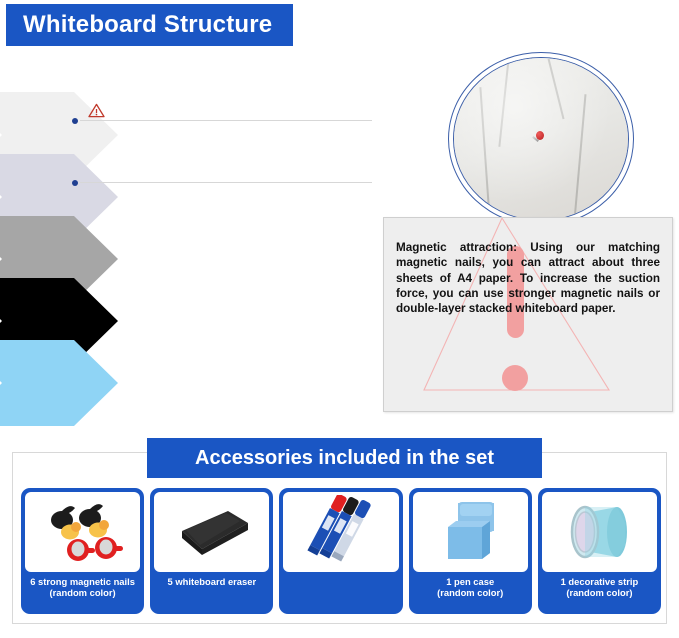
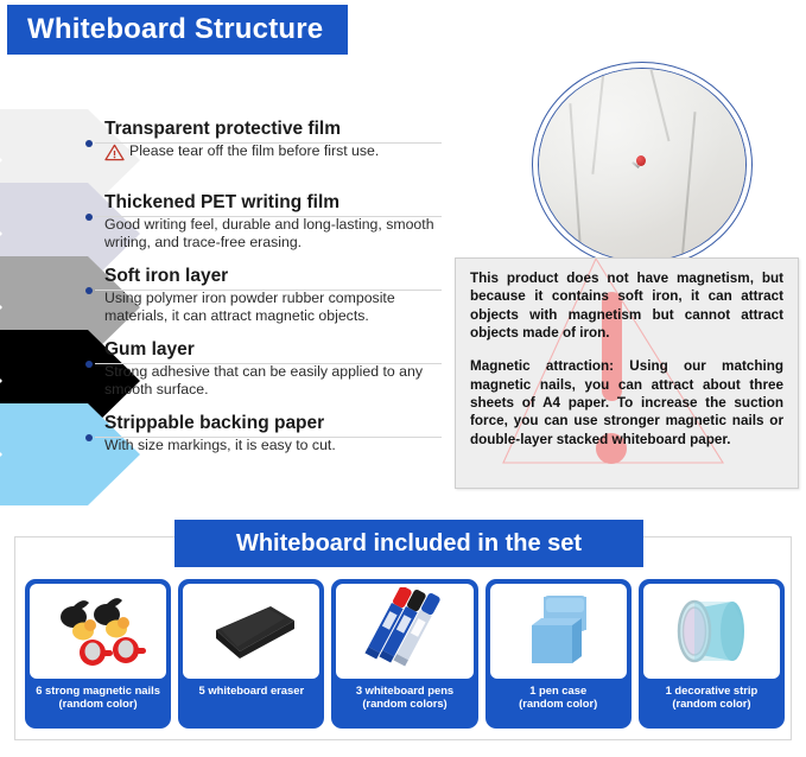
  Whiteboard Structure
+ Transparent protective film
+ Please tear off the film before first use.
+ Thickened PET writing film
+ Good writing feel, durable and long-lasting, smooth writing, and trace-free erasing.
+ Soft iron layer
+ Using polymer iron powder rubber composite materials, it can attract magnetic objects.
+ Gum layer
+ Strong adhesive that can be easily applied to any smooth surface.
+ Strippable backing paper
+ With size markings, it is easy to cut.
+ This product does not have magnetism, but because it contains soft iron, it can attract objects with magnetism but cannot attract objects made of iron.
  Magnetic attraction: Using our matching magnetic nails, you can attract about three sheets of A4 paper. To increase the suction force, you can use stronger magnetic nails or double-layer stacked whiteboard paper.
- Accessories included in the set
+ Whiteboard included in the set
  6 strong magnetic nails
  (random color)
  5 whiteboard eraser
+ 3 whiteboard pens
+ (random colors)
  1 pen case
  (random color)
  1 decorative strip
  (random color)
